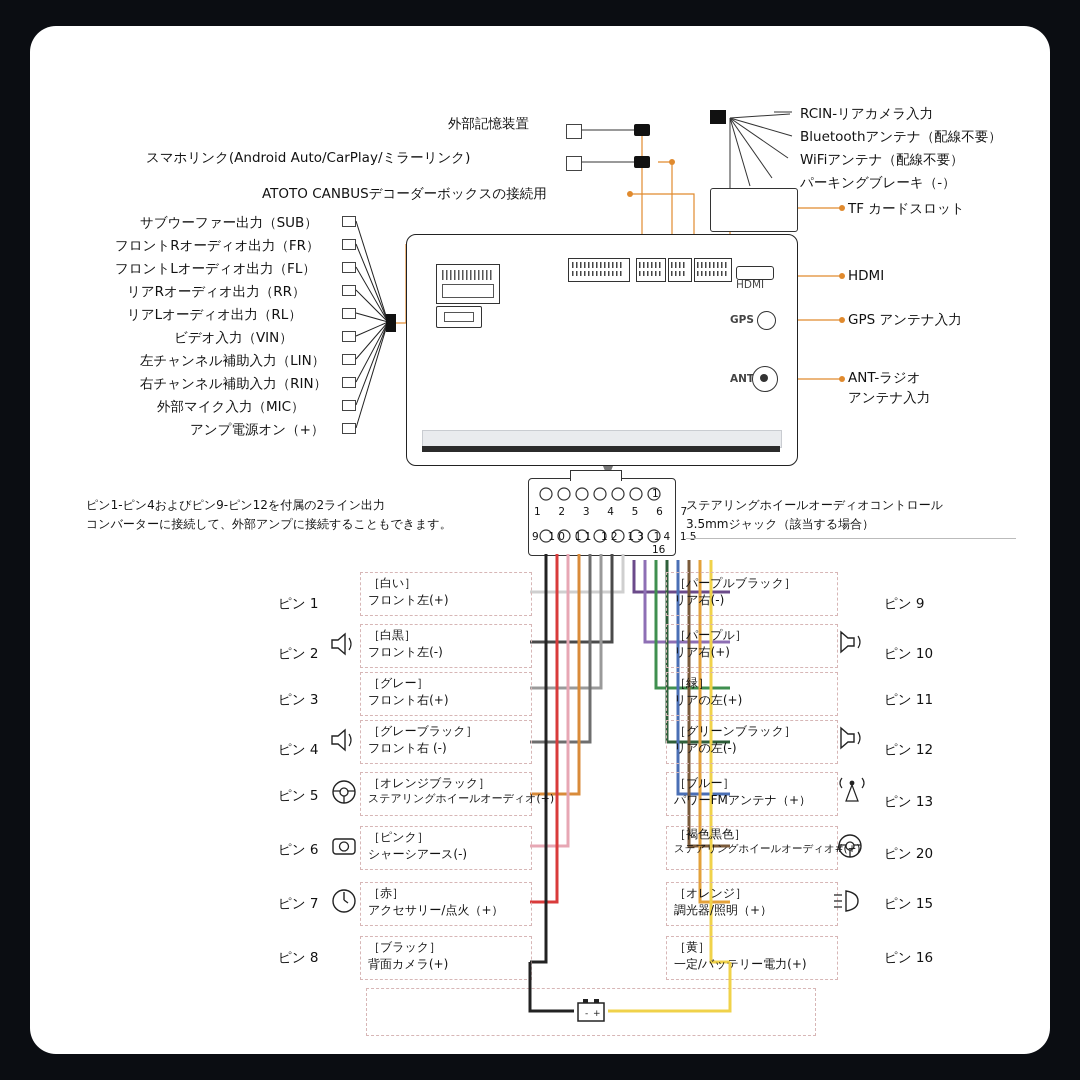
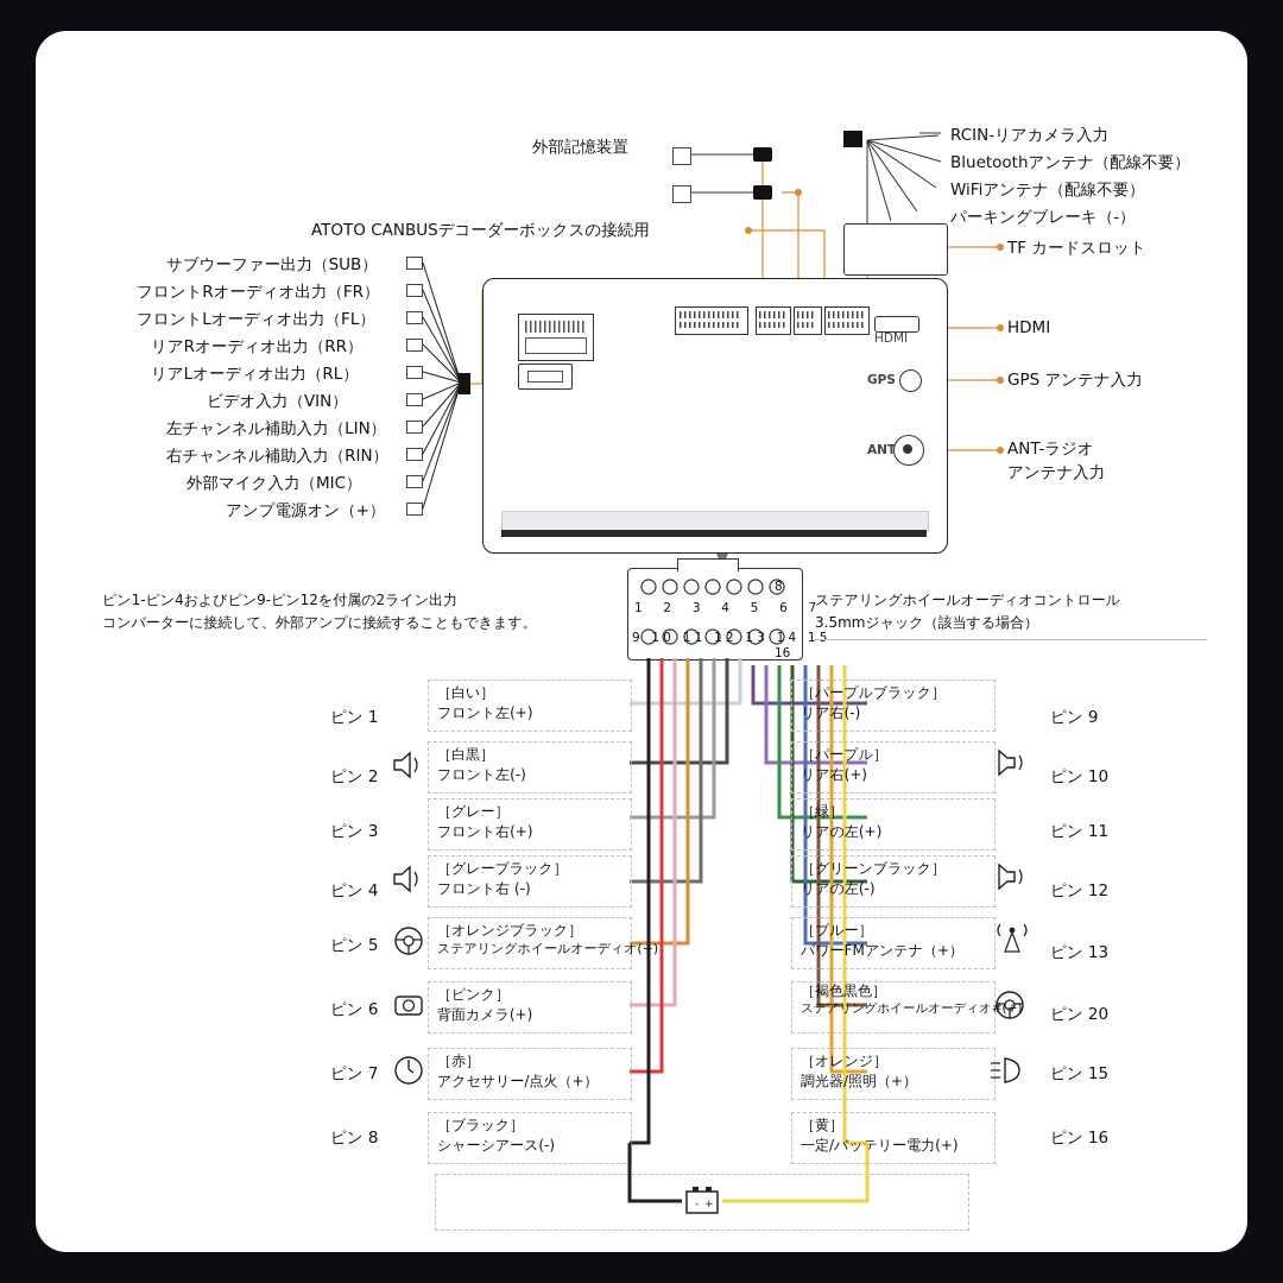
  外部記憶装置
- スマホリンク(Android Auto/CarPlay/ミラーリンク)
  ATOTO CANBUSデコーダーボックスの接続用
  RCIN-リアカメラ入力
  Bluetoothアンテナ（配線不要）
  WiFiアンテナ（配線不要）
  パーキングブレーキ（-）
  TF カードスロット
  HDMI
  GPS アンテナ入力
  ANT-ラジオ
  アンテナ入力
  サブウーファー出力（SUB）
  フロントRオーディオ出力（FR）
  フロントLオーディオ出力（FL）
  リアRオーディオ出力（RR）
  リアLオーディオ出力（RL）
  ビデオ入力（VIN）
  左チャンネル補助入力（LIN）
  右チャンネル補助入力（RIN）
  外部マイク入力（MIC）
  アンプ電源オン（+）
  HDMI
  GPS
  ANT
  1 2 3 4 5 6 7
  9 10 11 12 13 14 15
- 1
+ 8
  16
  ピン1-ピン4およびピン9-ピン12を付属の2ライン出力
  コンバーターに接続して、外部アンプに接続することもできます。
  ステアリングホイールオーディオコントロール
  3.5mmジャック（該当する場合）
  ［白い］
  フロント左(+)
  ［白黒］
  フロント左(-)
  ［グレー］
  フロント右(+)
  ［グレーブラック］
  フロント右 (-)
  ［オレンジブラック］
  ステアリングホイールオーディオ(+)
  ［ピンク］
- シャーシアース(-)
+ 背面カメラ(+)
  ［赤］
  アクセサリー/点火（+）
  ［ブラック］
- 背面カメラ(+)
+ シャーシアース(-)
  ピン 1
  ピン 2
  ピン 3
  ピン 4
  ピン 5
  ピン 6
  ピン 7
  ピン 8
  ［パープルブラック］
  リア右(-)
  ［パープル］
  リア右(+)
  ［緑］
  リアの左(+)
  ［グリーンブラック］
  リアの左(-)
  ［ブルー］
  パワーFMアンテナ（+）
  ［褐色黒色］
  ステアリングホイールオーディオ()
  ［オレンジ］
  調光器/照明（+）
  ［黄］
  一定/バッテリー電力(+)
  ピン 9
  ピン 10
  ピン 11
  ピン 12
  ピン 13
  ピン 20
  ピン 15
  ピン 16
  -
  +
